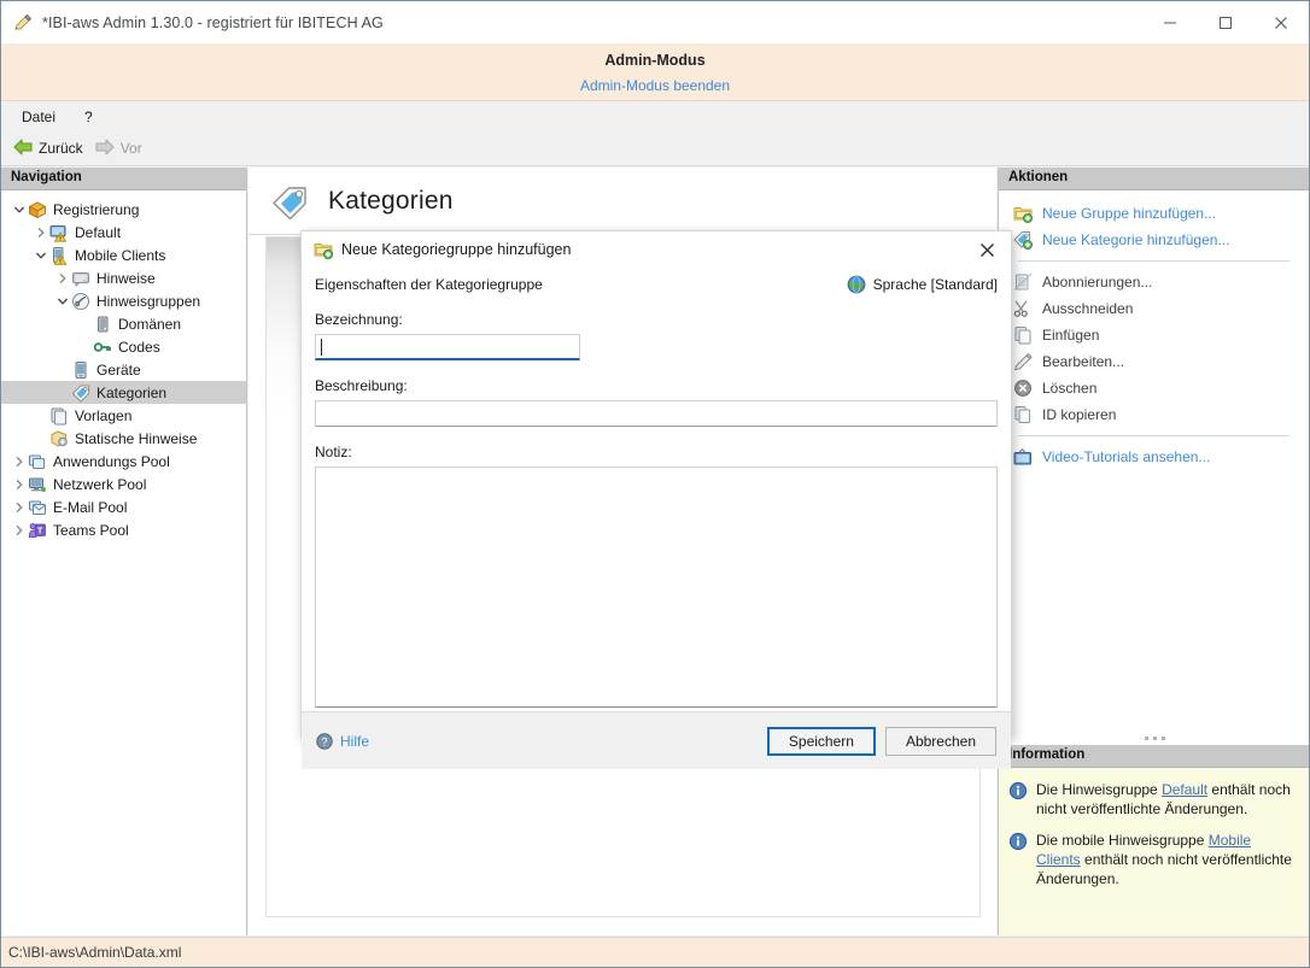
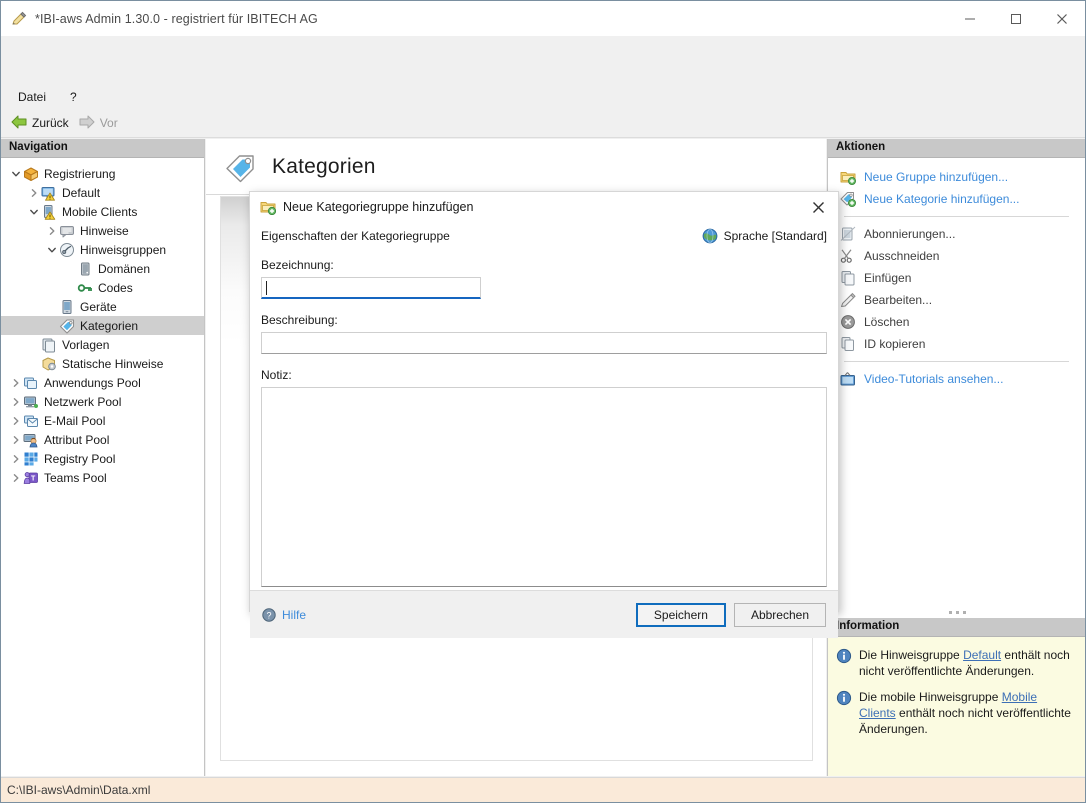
  *IBI-aws Admin 1.30.0 - registriert für IBITECH AG
- Admin-Modus
- Admin-Modus beenden
  Datei
  ?
  Zurück
  Vor
  Navigation
  Registrierung
  Default
  Mobile Clients
  Hinweise
  Hinweisgruppen
  Domänen
  Codes
  Geräte
  Kategorien
  Vorlagen
  Statische Hinweise
  Anwendungs Pool
  Netzwerk Pool
  E-Mail Pool
+ Attribut Pool
+ Registry Pool
  Teams Pool
  Kategorien
  Aktionen
  Neue Gruppe hinzufügen...
  Neue Kategorie hinzufügen...
  Abonnierungen...
  Ausschneiden
  Einfügen
  Bearbeiten...
  Löschen
  ID kopieren
  Video-Tutorials ansehen...
  nformation
  Die Hinweisgruppe Default enthält noch nicht veröffentlichte Änderungen.
  Die mobile Hinweisgruppe Mobile Clients enthält noch nicht veröffentlichte Änderungen.
  C:\IBI-aws\Admin\Data.xml
  Neue Kategoriegruppe hinzufügen
  Eigenschaften der Kategoriegruppe
  Sprache [Standard]
  Bezeichnung:
  Beschreibung:
  Notiz:
  ?
  Hilfe
  Speichern
  Abbrechen
